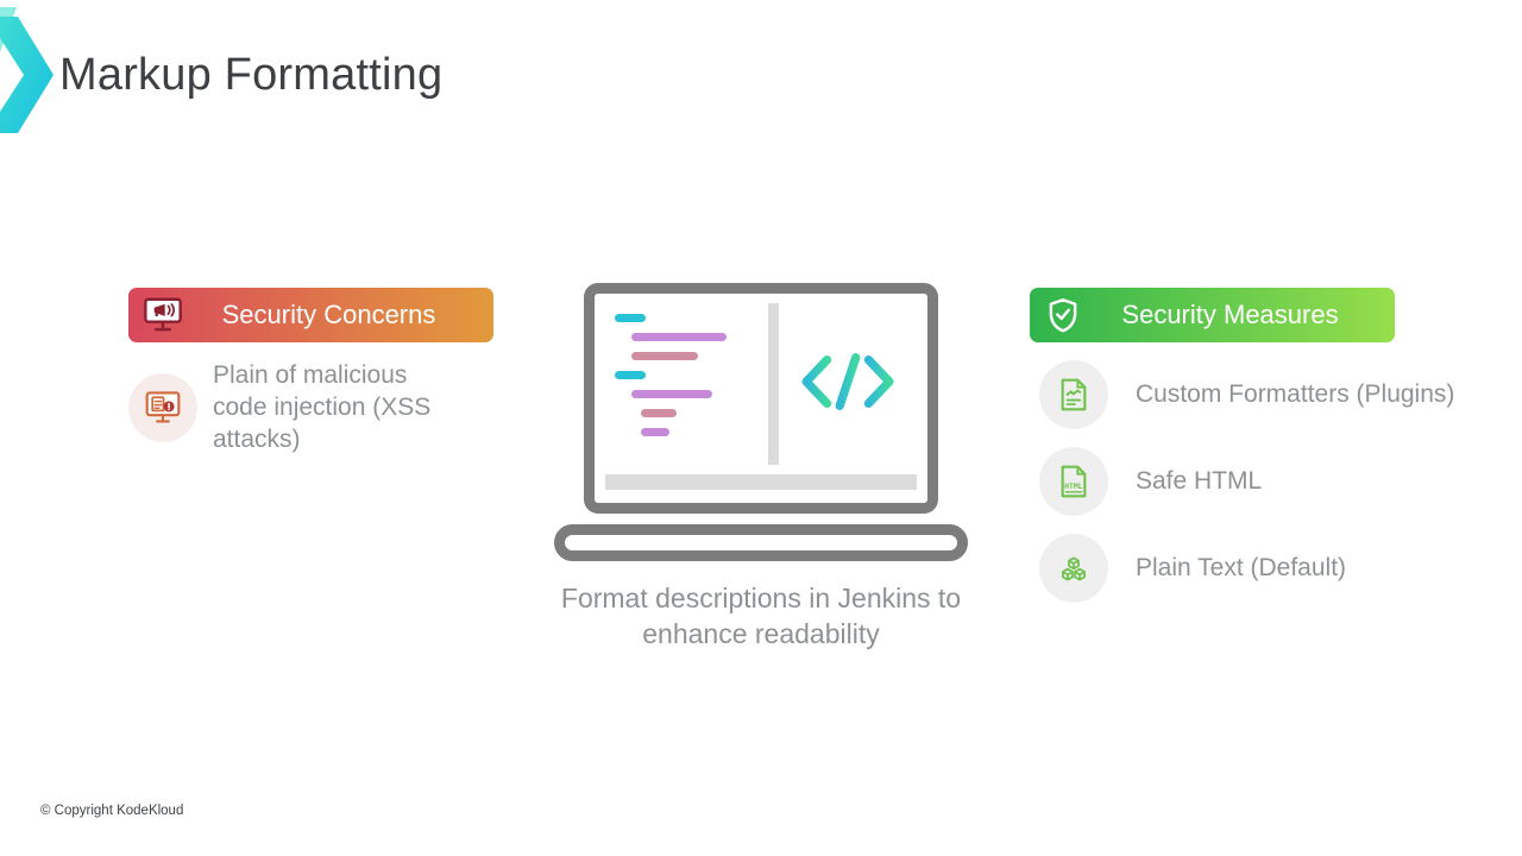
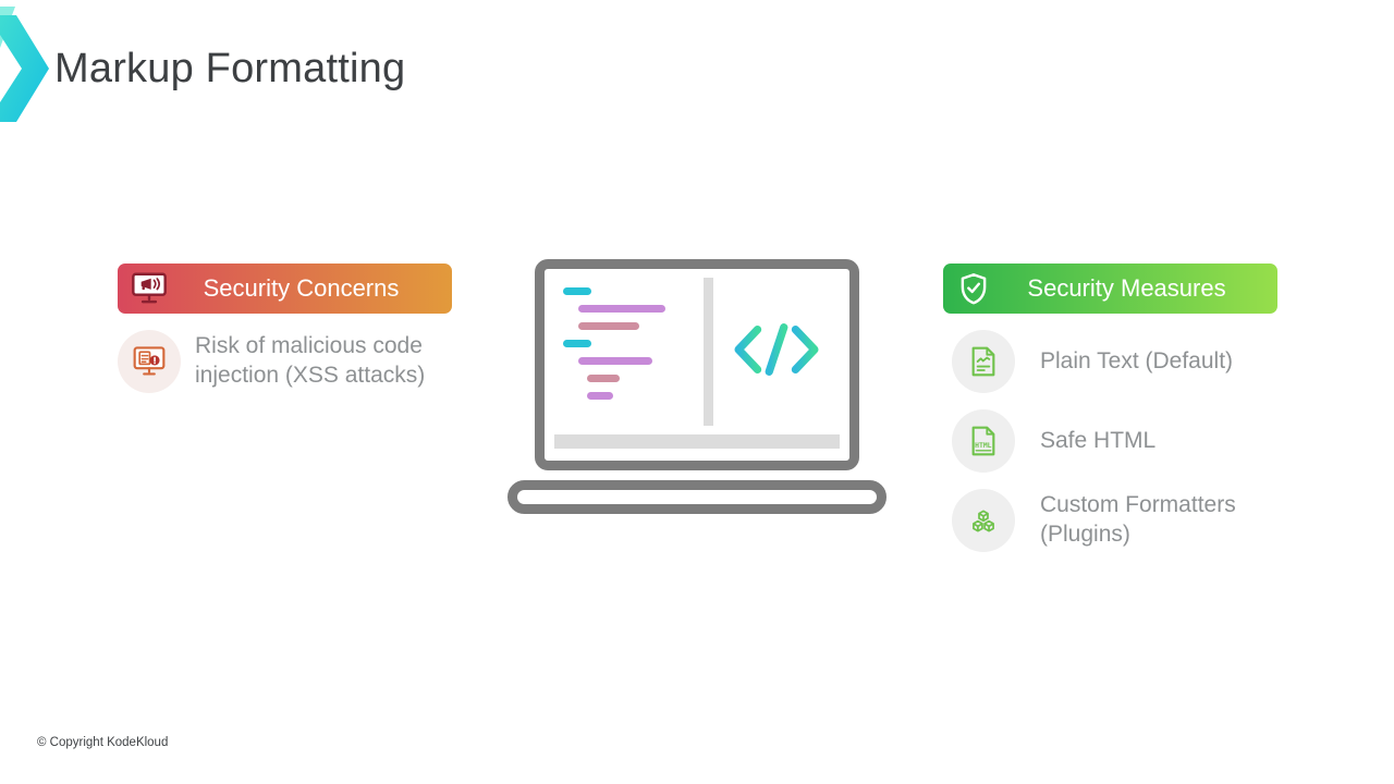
  Markup Formatting
  Security Concerns
- Plain of malicious code injection (XSS attacks)
+ Risk of malicious code injection (XSS attacks)
- Format descriptions in Jenkins to enhance readability
  Security Measures
- Custom Formatters (Plugins)
+ Plain Text (Default)
  HTML
  Safe HTML
- Plain Text (Default)
+ Custom Formatters (Plugins)
  © Copyright KodeKloud
